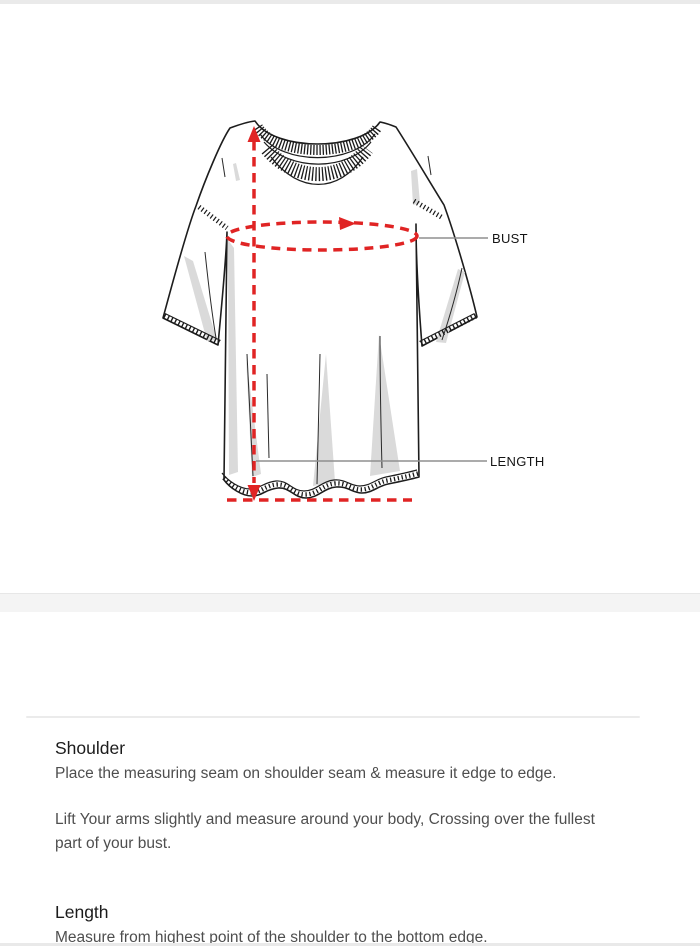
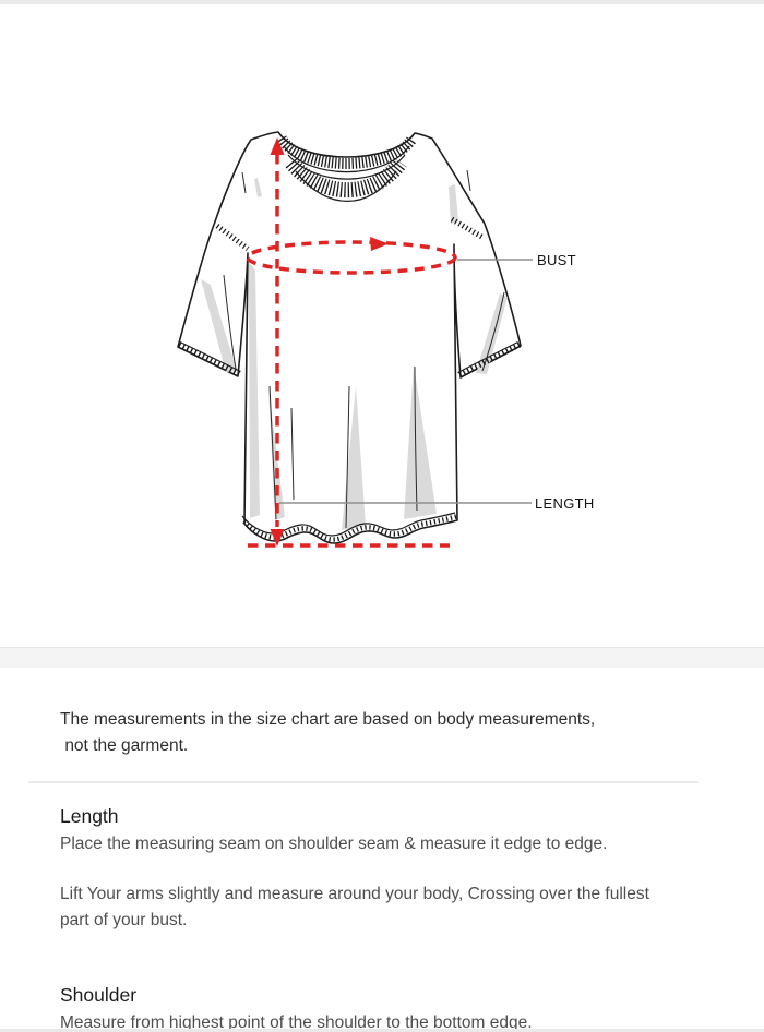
  BUST
  LENGTH
+ The measurements in the size chart are based on body measurements,
+ not the garment.
- Shoulder
+ Length
  Place the measuring seam on shoulder seam & measure it edge to edge.
  Lift Your arms slightly and measure around your body, Crossing over the fullest
  part of your bust.
- Length
+ Shoulder
  Measure from highest point of the shoulder to the bottom edge.
